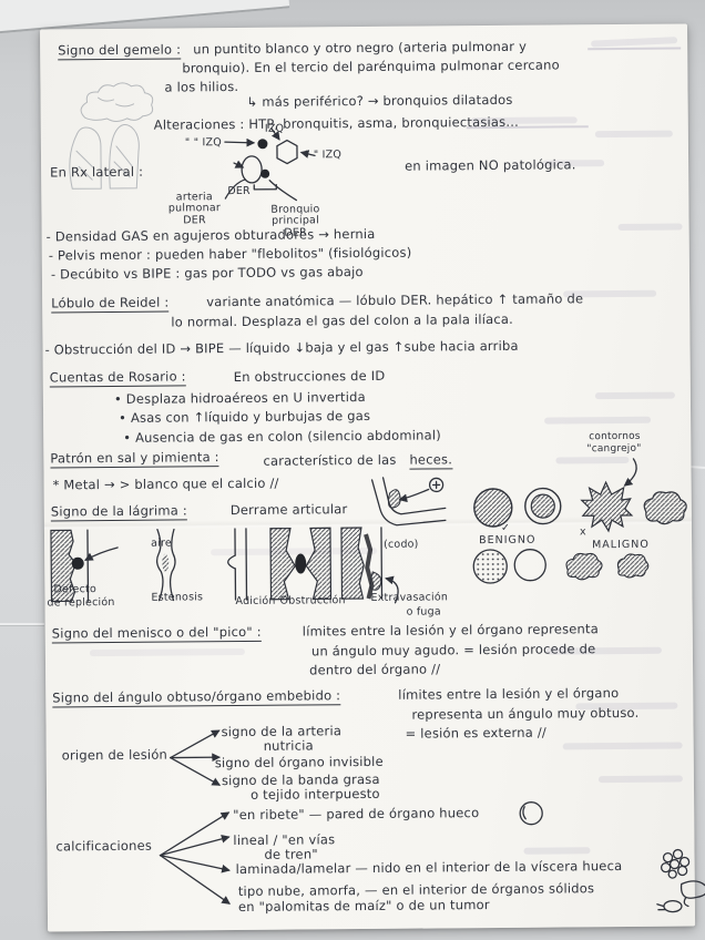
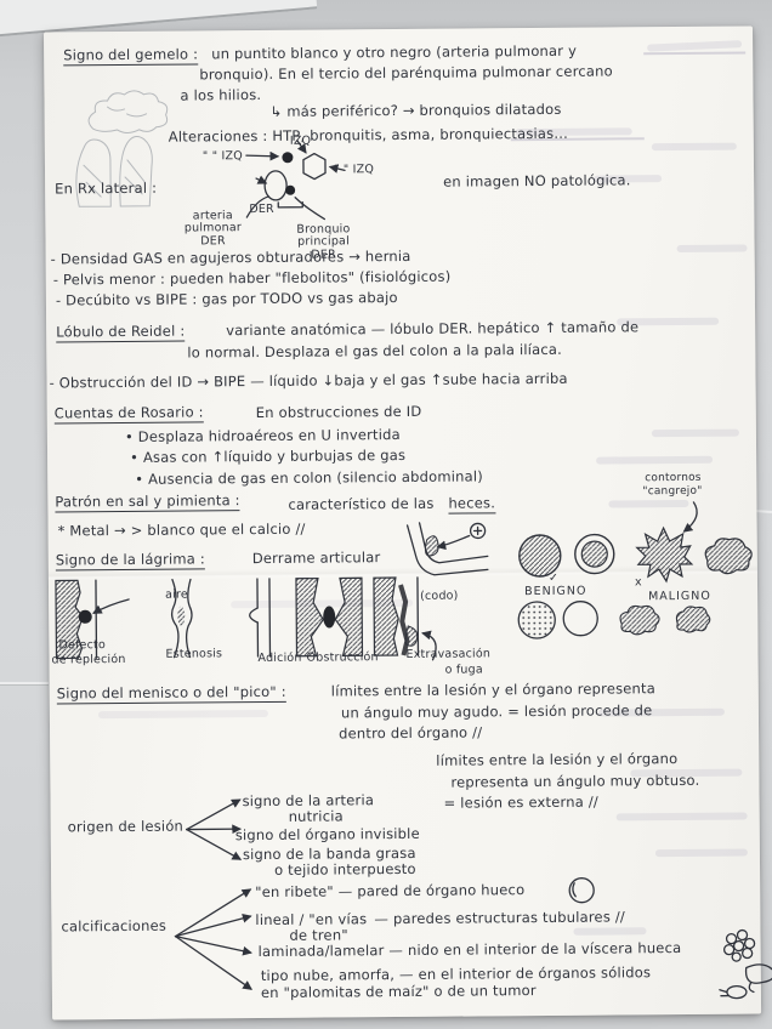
  Signo del gemelo :
  un puntito blanco y otro negro (arteria pulmonar y
  bronquio). En el tercio del parénquima pulmonar cercano
  a los hilios.
  ↳ más periférico? → bronquios dilatados
  Alteraciones : HTP, bronquitis, asma, bronquiectasias...
  En Rx lateral :
  " " IZQ
  " " IZQ
  DER
  arteria pulmonar DER
  Bronquio principal DER
  en imagen NO patológica.
  - Densidad GAS en agujeros obturadores → hernia
  - Pelvis menor : pueden haber "flebolitos" (fisiológicos)
  - Decúbito vs BIPE : gas por TODO vs gas abajo
  Lóbulo de Reidel :
  variante anatómica — lóbulo DER. hepático ↑ tamaño de
  lo normal. Desplaza el gas del colon a la pala ilíaca.
  - Obstrucción del ID → BIPE — líquido ↓baja y el gas ↑sube hacia arriba
  Cuentas de Rosario :
  En obstrucciones de ID
  • Desplaza hidroaéreos en U invertida
  • Asas con ↑líquido y burbujas de gas
  • Ausencia de gas en colon (silencio abdominal)
  Patrón en sal y pimienta :
  característico de las
  heces.
  contornos
  "cangrejo"
  * Metal → > blanco que el calcio //
  Signo de la lágrima :
  Derrame articular
  (codo)
  ✓
  BENIGNO
  x
  MALIGNO
  aire
  Defecto
  de repleción
  Estenosis
  Adición
  Obstrucción
  Extravasación
  o fuga
  Signo del menisco o del "pico" :
  límites entre la lesión y el órgano representa
  un ángulo muy agudo. = lesión procede de
  dentro del órgano //
- Signo del ángulo obtuso/órgano embebido :
  límites entre la lesión y el órgano
  representa un ángulo muy obtuso.
  = lesión es externa //
  origen de lesión
  signo de la arteria
  nutricia
  signo del órgano invisible
  signo de la banda grasa
  o tejido interpuesto
  calcificaciones
  "en ribete" — pared de órgano hueco
  lineal / "en vías
  de tren"
+ — paredes estructuras tubulares //
  laminada/lamelar — nido en el interior de la víscera hueca
  tipo nube, amorfa, — en el interior de órganos sólidos
  en "palomitas de maíz" o de un tumor
